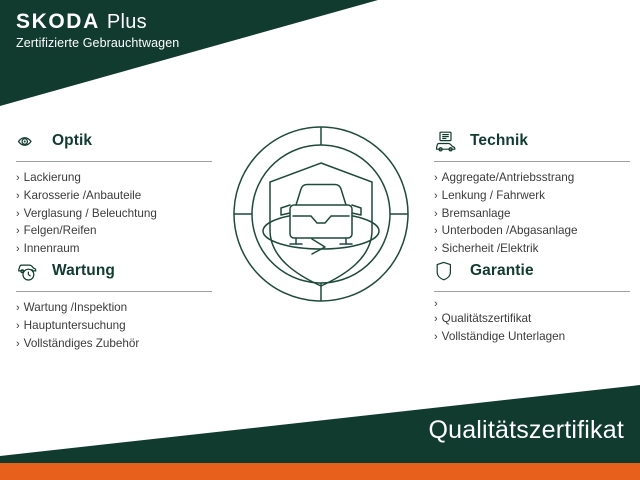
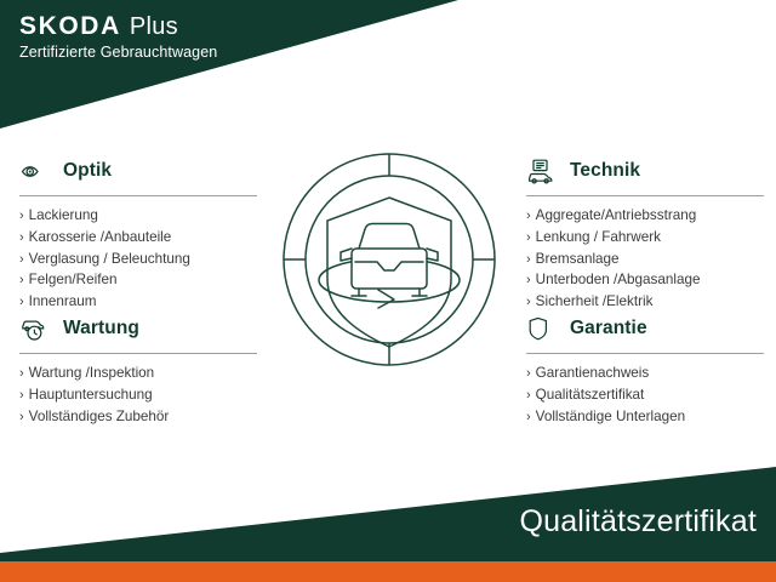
  SKODA
  Plus
  Zertifizierte Gebrauchtwagen
  Optik
  ›
  Lackierung
  ›
  Karosserie /Anbauteile
  ›
  Verglasung / Beleuchtung
  ›
  Felgen/Reifen
  ›
  Innenraum
  Technik
  ›
  Aggregate/Antriebsstrang
  ›
  Lenkung / Fahrwerk
  ›
  Bremsanlage
  ›
  Unterboden /Abgasanlage
  ›
  Sicherheit /Elektrik
  Wartung
  ›
  Wartung /Inspektion
  ›
  Hauptuntersuchung
  ›
  Vollständiges Zubehör
  Garantie
  ›
+ Garantienachweis
  ›
  Qualitätszertifikat
  ›
  Vollständige Unterlagen
  Qualitätszertifikat
